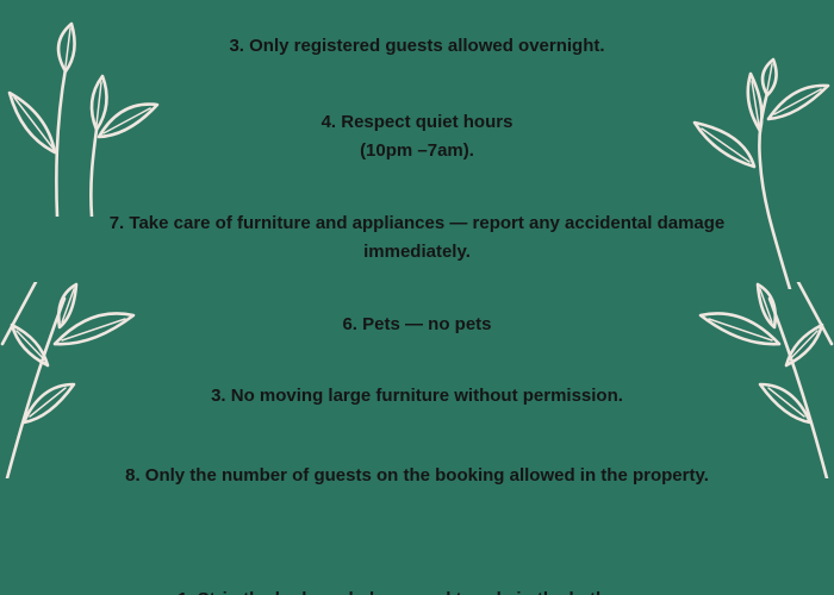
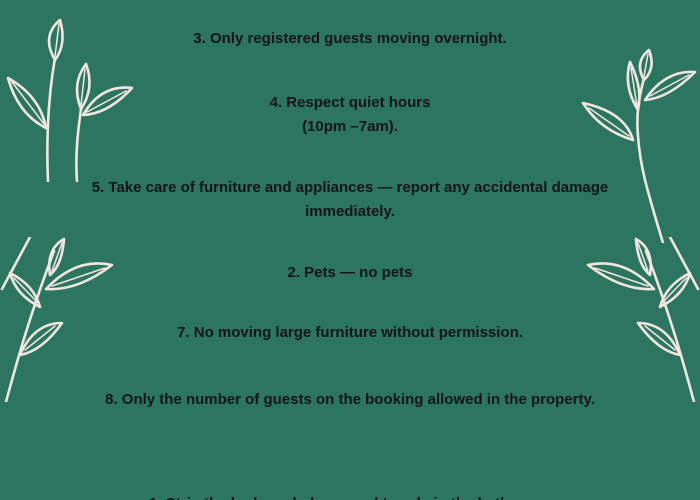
- 3. Only registered guests allowed overnight.
+ 3. Only registered guests moving overnight.
  4. Respect quiet hours
  (10pm –7am).
- 7. Take care of furniture and appliances — report any accidental damage
+ 5. Take care of furniture and appliances — report any accidental damage
  immediately.
- 6. Pets — no pets
+ 2. Pets — no pets
- 3. No moving large furniture without permission.
+ 7. No moving large furniture without permission.
  8. Only the number of guests on the booking allowed in the property.
